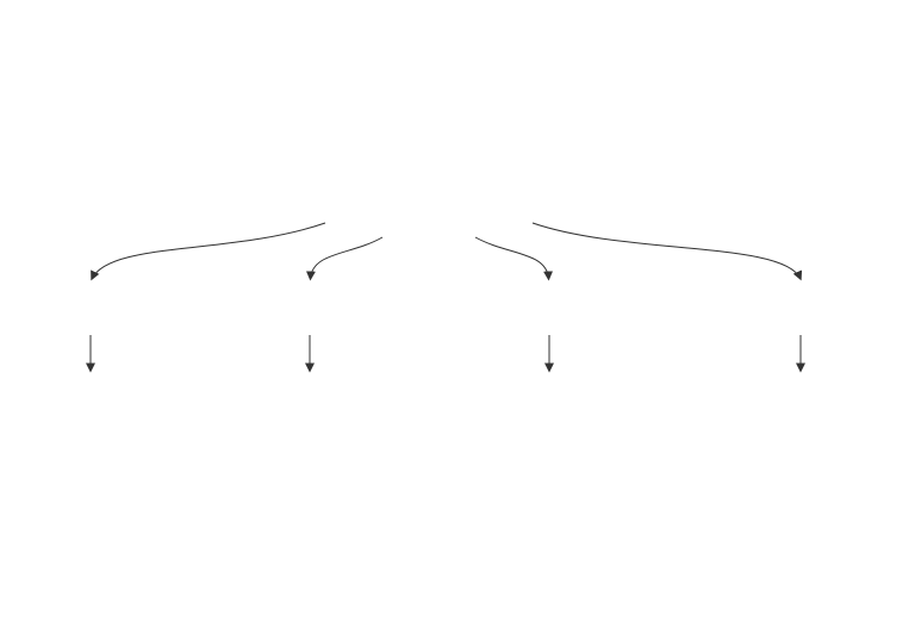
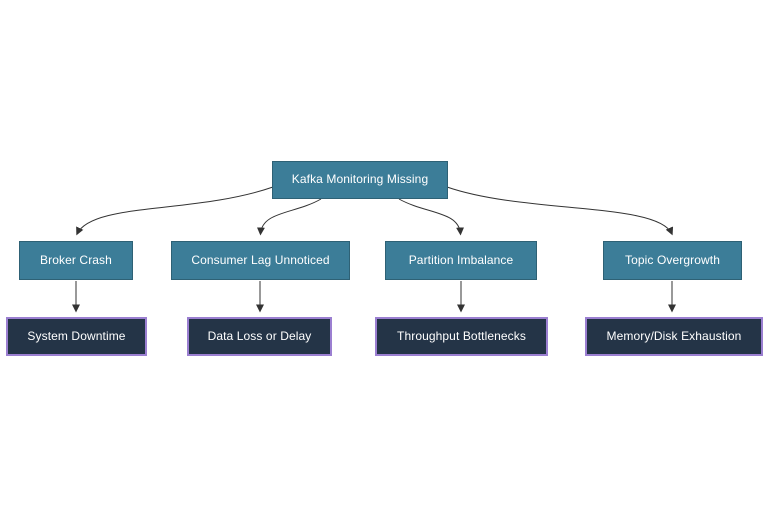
+ Kafka Monitoring Missing
+ Broker Crash
+ Consumer Lag Unnoticed
+ Partition Imbalance
+ Topic Overgrowth
+ System Downtime
+ Data Loss or Delay
+ Throughput Bottlenecks
+ Memory/Disk Exhaustion
